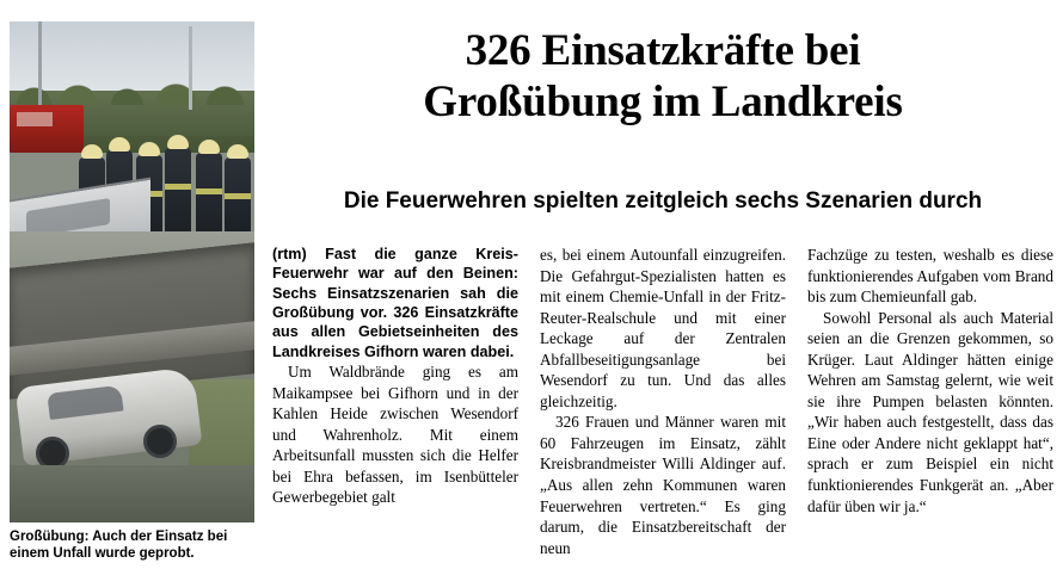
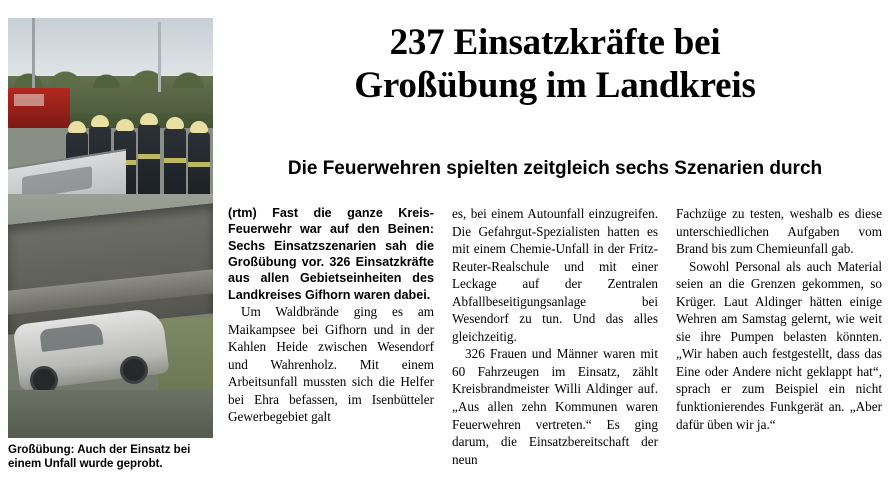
  Großübung: Auch der Einsatz bei einem Unfall wurde geprobt.
- 326 Einsatzkräfte bei
+ 237 Einsatzkräfte bei
  Großübung im Landkreis
  Die Feuerwehren spielten zeitgleich sechs Szenarien durch
  (rtm) Fast die ganze Kreis-Feuerwehr war auf den Beinen: Sechs Einsatzszenarien sah die Großübung vor. 326 Einsatzkräfte aus allen Gebietseinheiten des Landkreises Gifhorn waren dabei.
  Um Waldbrände ging es am Maikampsee bei Gifhorn und in der Kahlen Heide zwischen Wesendorf und Wahrenholz. Mit einem Arbeitsunfall mussten sich die Helfer bei Ehra befassen, im Isenbütteler Gewerbegebiet galt
  es, bei einem Autounfall einzugreifen. Die Gefahrgut-Spezialisten hatten es mit einem Chemie-Unfall in der Fritz-Reuter-Realschule und mit einer Leckage auf der Zentralen Abfallbeseitigungsanlage bei Wesendorf zu tun. Und das alles gleichzeitig.
  326 Frauen und Männer waren mit 60 Fahrzeugen im Einsatz, zählt Kreisbrandmeister Willi Aldinger auf. „Aus allen zehn Kommunen waren Feuerwehren vertreten.“ Es ging darum, die Einsatzbereitschaft der neun
- Fachzüge zu testen, weshalb es diese funktionierendes Aufgaben vom Brand bis zum Chemieunfall gab.
+ Fachzüge zu testen, weshalb es diese unterschiedlichen Aufgaben vom Brand bis zum Chemieunfall gab.
  Sowohl Personal als auch Material seien an die Grenzen gekommen, so Krüger. Laut Aldinger hätten einige Wehren am Samstag gelernt, wie weit sie ihre Pumpen belasten könnten. „Wir haben auch festgestellt, dass das Eine oder Andere nicht geklappt hat“, sprach er zum Beispiel ein nicht funktionierendes Funkgerät an. „Aber dafür üben wir ja.“
